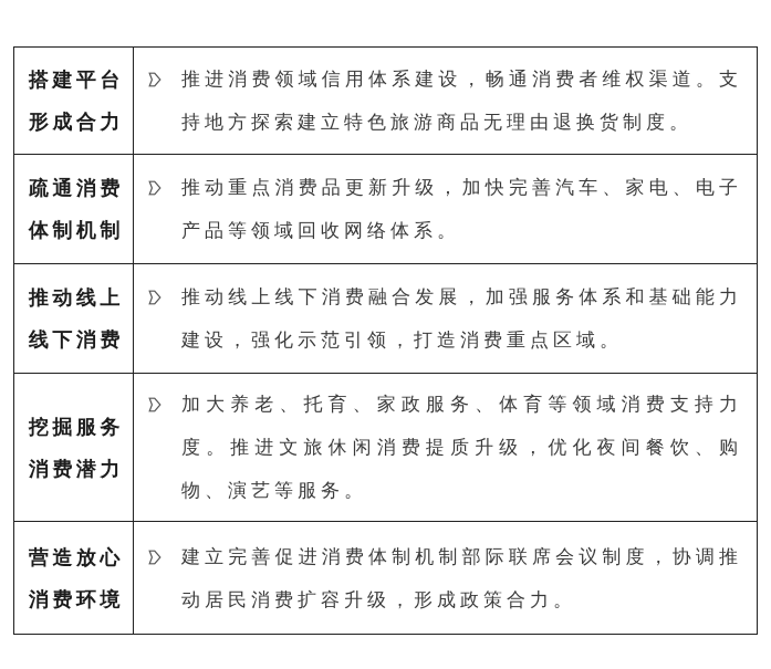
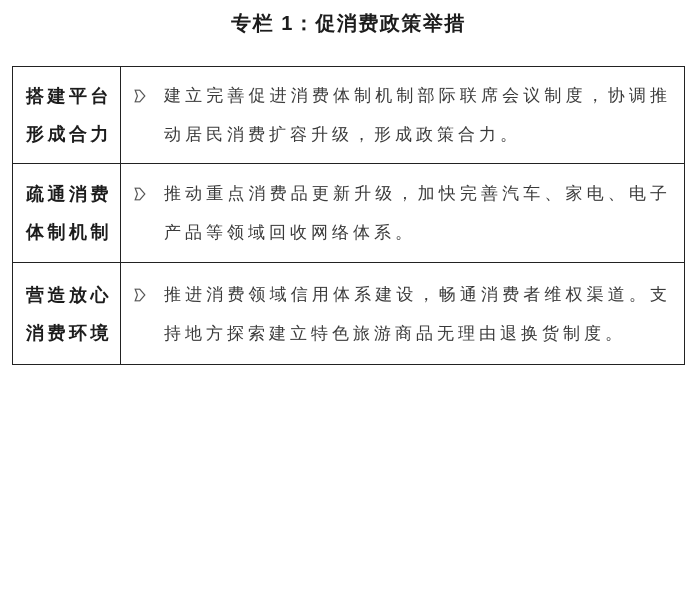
+ 专栏 1：促消费政策举措
- 搭建平台 形成合力	推进消费领域信用体系建设，畅通消费者维权渠道。支持地方探索建立特色旅游商品无理由退换货制度。
+ 搭建平台 形成合力	建立完善促进消费体制机制部际联席会议制度，协调推动居民消费扩容升级，形成政策合力。
  疏通消费 体制机制	推动重点消费品更新升级，加快完善汽车、家电、电子产品等领域回收网络体系。
- 推动线上 线下消费	推动线上线下消费融合发展，加强服务体系和基础能力建设，强化示范引领，打造消费重点区域。
- 挖掘服务 消费潜力	加大养老、托育、家政服务、体育等领域消费支持力度。推进文旅休闲消费提质升级，优化夜间餐饮、购物、演艺等服务。
- 营造放心 消费环境	建立完善促进消费体制机制部际联席会议制度，协调推动居民消费扩容升级，形成政策合力。
+ 营造放心 消费环境	推进消费领域信用体系建设，畅通消费者维权渠道。支持地方探索建立特色旅游商品无理由退换货制度。
